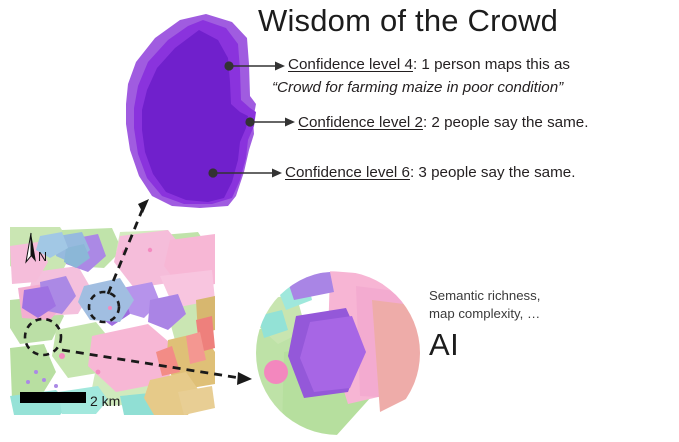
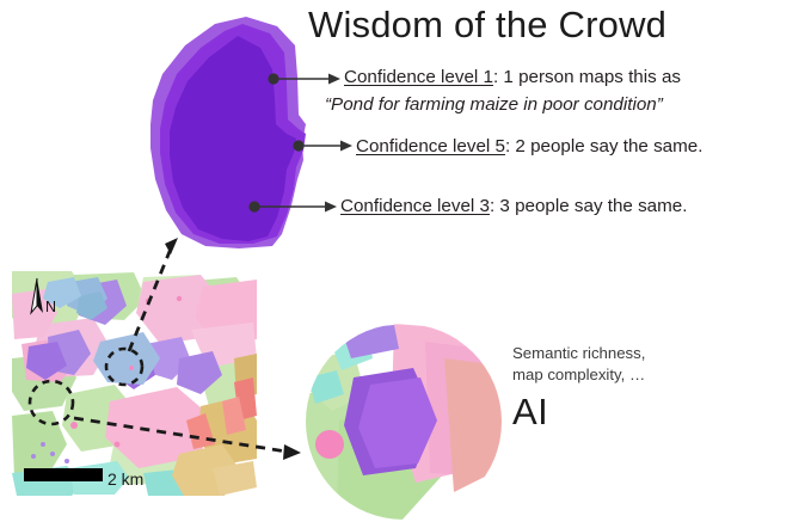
  Wisdom of the Crowd
- Confidence level 4: 1 person maps this as
+ Confidence level 1: 1 person maps this as
- “Crowd for farming maize in poor condition”
+ “Pond for farming maize in poor condition”
- Confidence level 2: 2 people say the same.
+ Confidence level 5: 2 people say the same.
- Confidence level 6: 3 people say the same.
+ Confidence level 3: 3 people say the same.
  Semantic richness,
  map complexity, …
  AI
  2 km
  N
